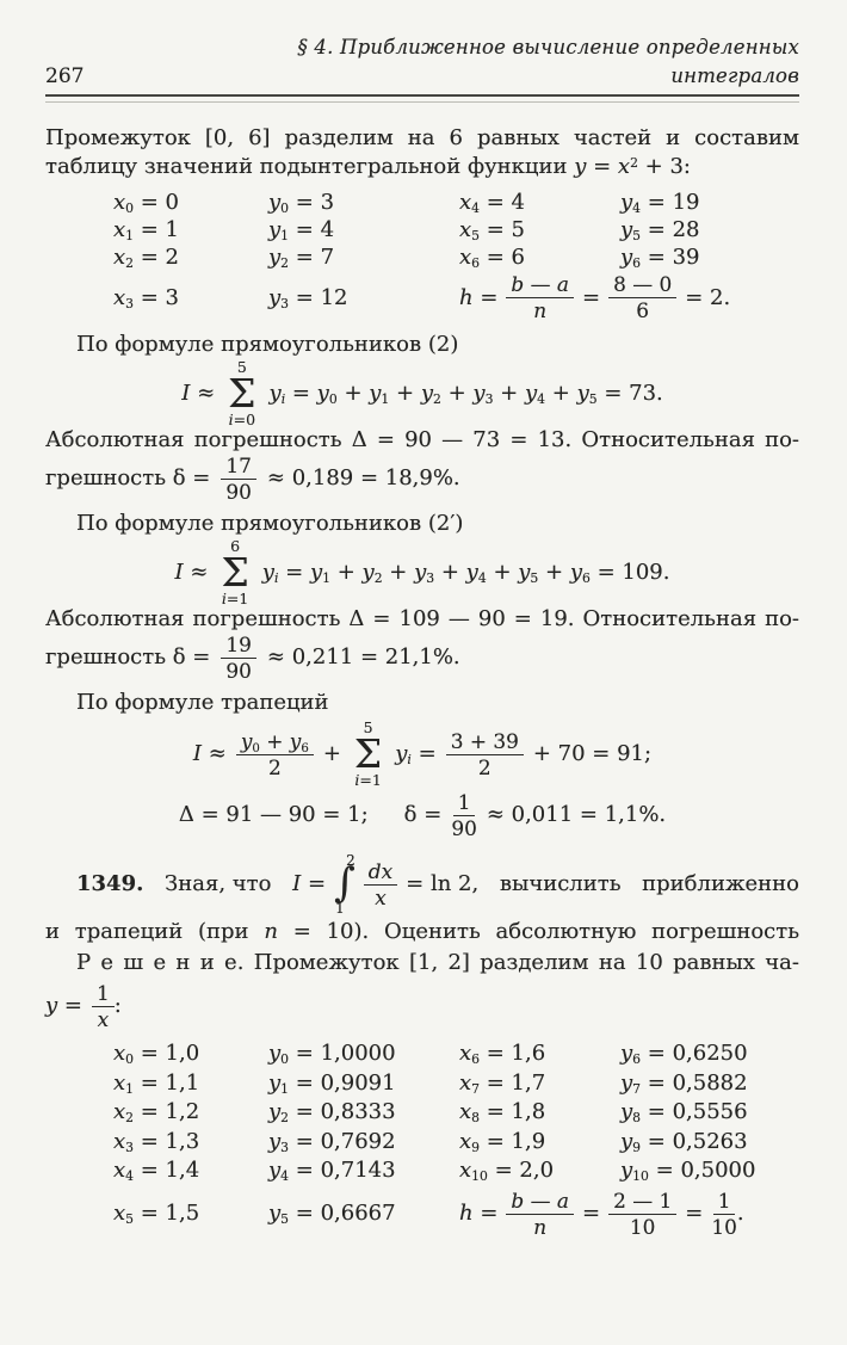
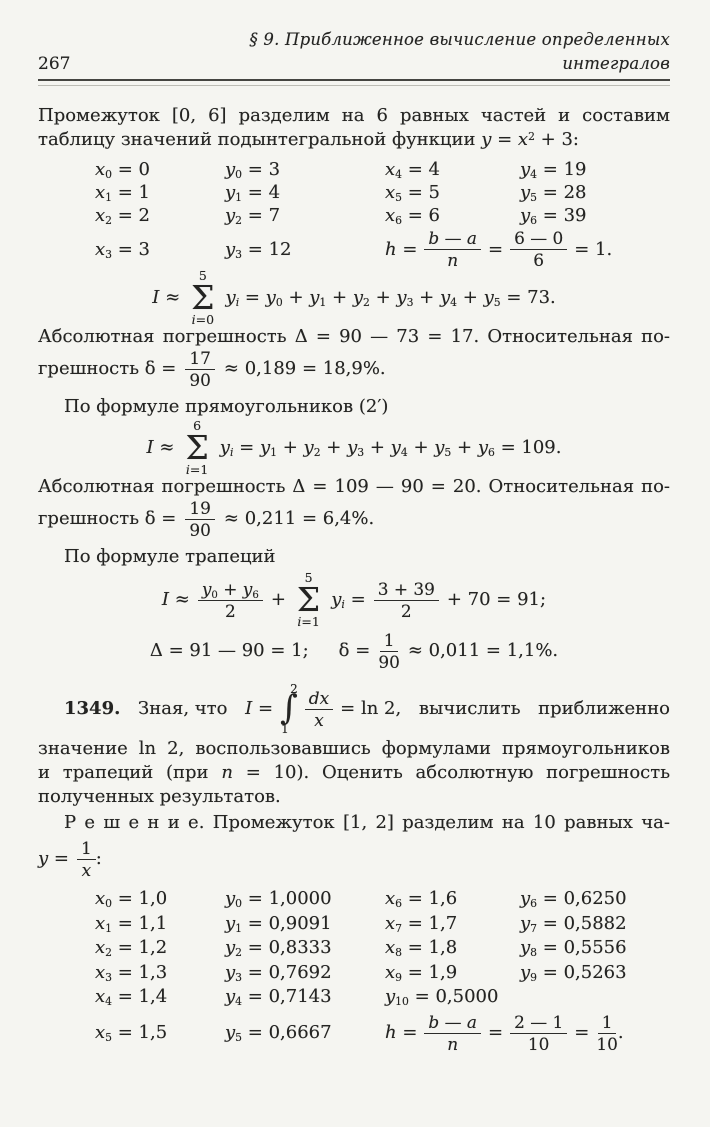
  267
- § 4. Приближенное вычисление определенных интегралов
+ § 9. Приближенное вычисление определенных интегралов
  Промежуток [0, 6] разделим на 6 равных частей и составим
  таблицу значений подынтегральной функции y = x2 + 3:
  x0 = 0
  y0 = 3
  x4 = 4
  y4 = 19
  x1 = 1
  y1 = 4
  x5 = 5
  y5 = 28
  x2 = 2
  y2 = 7
  x6 = 6
  y6 = 39
  x3 = 3
  y3 = 12
  h =
  b — a
  n
  =
- 8 — 0
+ 6 — 0
  6
- = 2.
+ = 1.
- По формуле прямоугольников (2)
  I ≈
  5
  Σ
  i=0
  yi = y0 + y1 + y2 + y3 + y4 + y5 = 73.
- Абсолютная погрешность Δ = 90 — 73 = 13. Относительная по-
+ Абсолютная погрешность Δ = 90 — 73 = 17. Относительная по-
  грешность δ =
  17
  90
  ≈ 0,189 = 18,9%.
  По формуле прямоугольников (2′)
  I ≈
  6
  Σ
  i=1
  yi = y1 + y2 + y3 + y4 + y5 + y6 = 109.
- Абсолютная погрешность Δ = 109 — 90 = 19. Относительная по-
+ Абсолютная погрешность Δ = 109 — 90 = 20. Относительная по-
  грешность δ =
  19
  90
- ≈ 0,211 = 21,1%.
+ ≈ 0,211 = 6,4%.
  По формуле трапеций
  I ≈
  y0 + y6
  2
  +
  5
  Σ
  i=1
  yi =
  3 + 39
  2
  + 70 = 91;
  Δ = 91 — 90 = 1;
  δ =
  1
  90
  ≈ 0,011 = 1,1%.
  1349.
  Зная, что
  I =
  2
  ∫
  1
  dx
  x
  = ln 2,
  вычислить
  приближенно
+ значение ln 2, воспользовавшись формулами прямоугольников
  и трапеций (при n = 10). Оценить абсолютную погрешность
+ полученных результатов.
  Р е ш е н и е. Промежуток [1, 2] разделим на 10 равных ча-
  y =
  1
  x
  :
  x0 = 1,0
  y0 = 1,0000
  x6 = 1,6
  y6 = 0,6250
  x1 = 1,1
  y1 = 0,9091
  x7 = 1,7
  y7 = 0,5882
  x2 = 1,2
  y2 = 0,8333
  x8 = 1,8
  y8 = 0,5556
  x3 = 1,3
  y3 = 0,7692
  x9 = 1,9
  y9 = 0,5263
  x4 = 1,4
  y4 = 0,7143
- x10 = 2,0
  y10 = 0,5000
  x5 = 1,5
  y5 = 0,6667
  h =
  b — a
  n
  =
  2 — 1
  10
  =
  1
  10
  .
